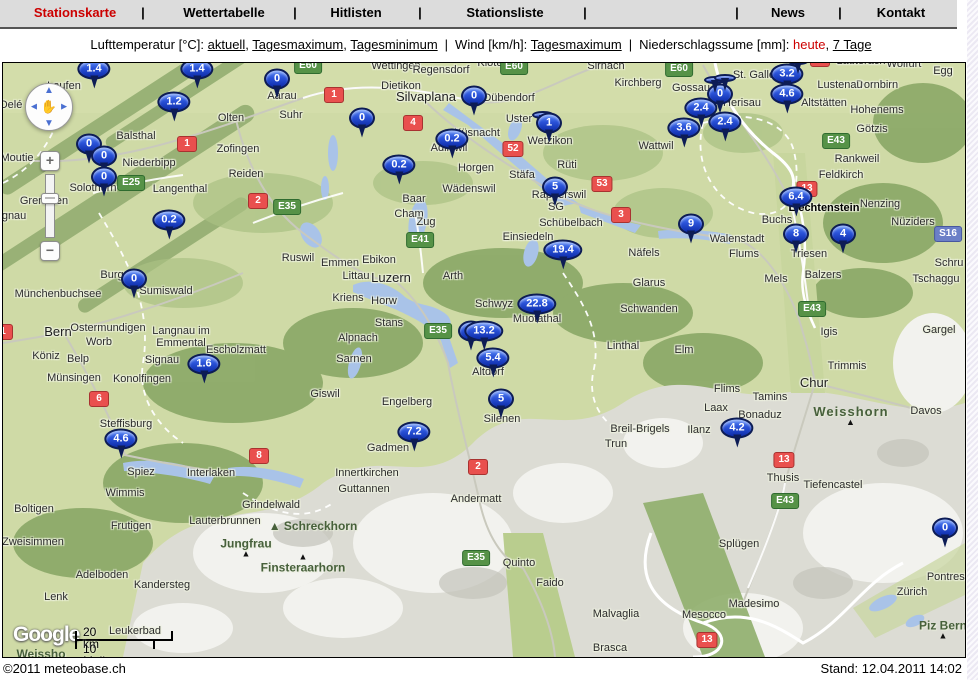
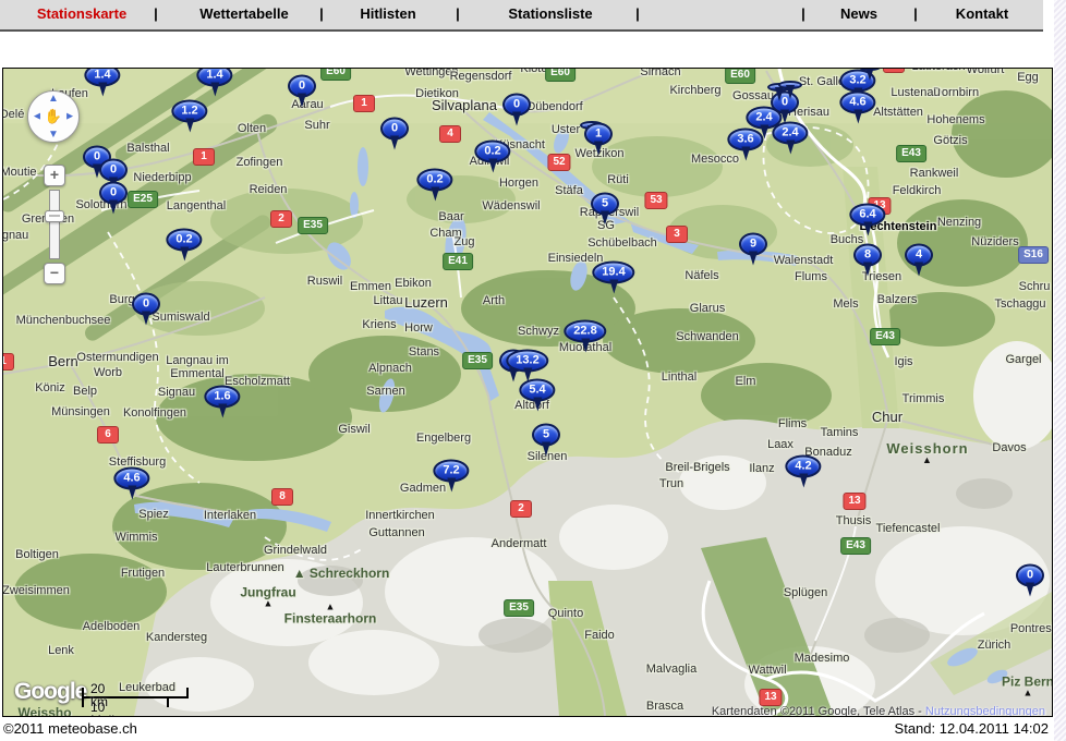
  Stationskarte
  Wettertabelle
  Hitlisten
  Stationsliste
  News
  Kontakt
  |
  |
  |
  |
  |
  |
- Lufttemperatur [°C]: aktuell, Tagesmaximum, Tagesminimum | Wind [km/h]: Tagesmaximum | Niederschlagssume [mm]: heute, 7 Tage
  Delé
  Moutie
  gnau
  Solothrn
  Balsthal
  Niederbipp
  Langenthal
  Olten
  Zofingen
  Reiden
  Arau
  Suhr
  Ruswil
  Wettingen
  Regensdorf
  Dietikon
  Silvaplana
  Dübendorf
  Uster
  Weikon
  snacht
  Horgen
  Stäfa
  Wädenswil
  Rarswil
  Rüti
  Schübelbach
  Einsiedeln
  Cham
  Zug
  Baar
  Sirnach
  Kirchberg
- Wattwil
+ Mesocco
  Näfels
  Münchenbuchsee
  Bern
  Ostermundigen
  Worb
  Köniz
  Belp
  Münsingen
  Konolfingen
  Signau
  Langnau im
  Emmental
  Escholzmatt
  Sumiswald
  Bur
  Steffisburg
  Spiez
  Interlaken
  Wimmis
  Boltigen
  Zweisimmen
  Frutigen
  Grindelwald
  Lauterbrunnen
  Adelboden
  Kandersteg
  Lenk
  Leukerbad
  Luzern
  Littau
  Emmen
  Ebikon
  Kriens
  Horw
  Stans
  Alpnach
  Sarnen
  Giswil
  Arth
  Schwyz
  Muothal
  Glarus
  Schwanden
  Linthal
  Altrf
  Engelberg
  Silnen
  Gadmen
  Innertkirchen
  Guttannen
  Andermatt
  Quinto
  Faido
  Malvaglia
  Brasca
- Mesocco
+ Wattwil
  Madesimo
  Splügen
  Thusis
  Tiefencastel
  Zürich
  Pontres
  Trun
  Breil-Brigels
  Ilanz
  Bonaduz
  Tamins
  Flims
  Laax
  Chur
  Trimmis
  Igis
  Davos
  Mels
  Balzers
  Elm
  Walenstadt
  Flums
  Buchs
  iesen
  echtenstein
  Nenzing
  Nüziders
  Feldkirch
  Rankweil
  Götzis
  Hohenems
  Dornbirn
  Lustenau
  Altstätten
  Wolfurt
  Egg
  St. Gall
  Gossau
  Herisau
  Tschaggu
  Schru
  Gargel
  ▲ Schreckhorn
  Jungfrau
  ▲
  ▲
  Finsteraarhorn
  Weisshorn
  ▲
  Weissho
  Piz Bern
  ▲
  E25
  E35
  E60
  E60
  E60
  E41
  E35
  E35
  E43
  E43
  E43
  S16
  1
  1
  4
  52
  53
  3
  2
  6
  8
  2
  13
  13
  1
  1.4
  1.4
  1.2
  0
  0
  0
  0.2
  0
  1.6
  4.6
  0
  0
  0
  0.2
  0.2
  1
  5
  19.4
  22.8
  13.2
  5.4
  5
  7.2
  3.6
  2.4
  0
  2.4
  3.2
  4.6
  6.4
  9
  8
  4
  4.2
  0
  ▲
  ▼
  ◄
  ►
  ✋
  +
  −
  Google
  20 km
+ Kartendaten ©2011 Google, Tele Atlas - Nutzungsbedingungen
  ©2011 meteobase.ch
  Stand: 12.04.2011 14:02
